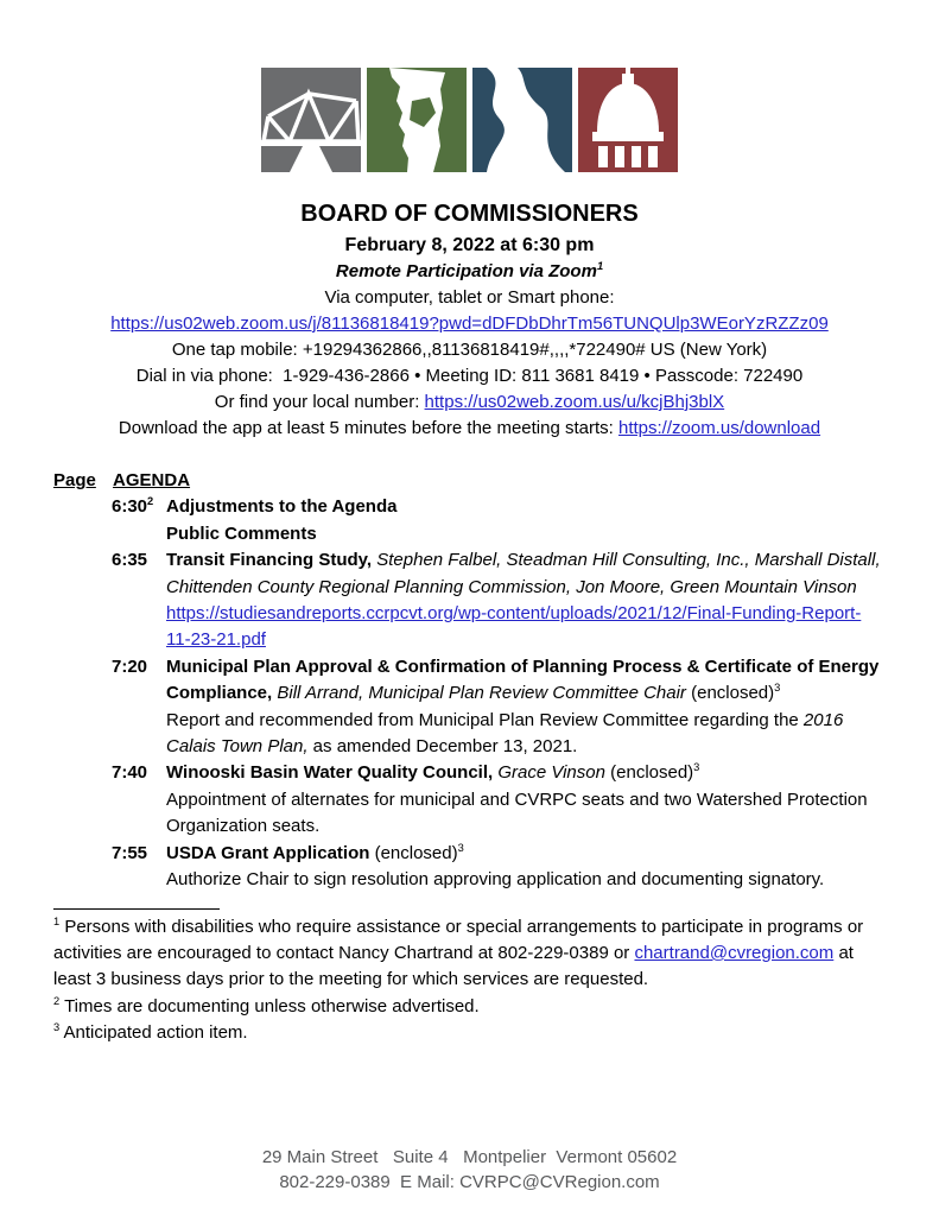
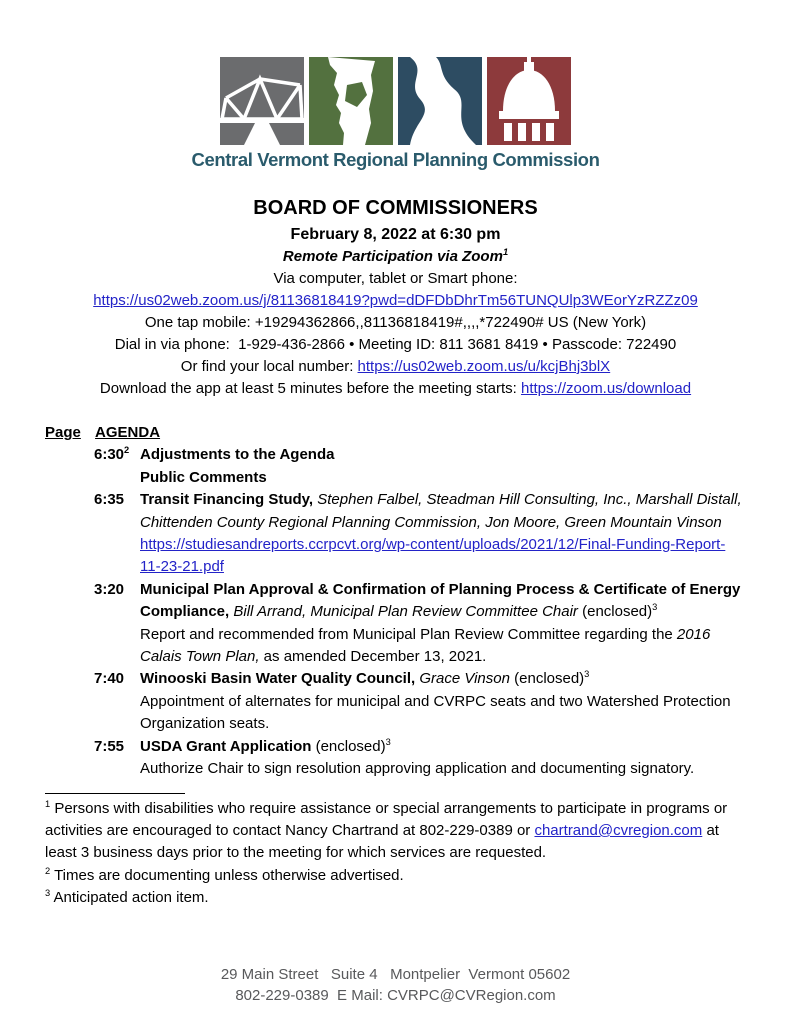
+ Central Vermont Regional Planning Commission
  BOARD OF COMMISSIONERS
  February 8, 2022 at 6:30 pm
  Remote Participation via Zoom1
  Via computer, tablet or Smart phone:
  https://us02web.zoom.us/j/81136818419?pwd=dDFDbDhrTm56TUNQUlp3WEorYzRZZz09
  One tap mobile: +19294362866,,81136818419#,,,,*722490# US (New York)
  Dial in via phone: 1-929-436-2866 • Meeting ID: 811 3681 8419 • Passcode: 722490
  Or find your local number: https://us02web.zoom.us/u/kcjBhj3blX
  Download the app at least 5 minutes before the meeting starts: https://zoom.us/download
  Page AGENDA
  6:302
  Adjustments to the Agenda
  Public Comments
  6:35
  Transit Financing Study, Stephen Falbel, Steadman Hill Consulting, Inc., Marshall Distall, Chittenden County Regional Planning Commission, Jon Moore, Green Mountain Vinson
  https://studiesandreports.ccrpcvt.org/wp-content/uploads/2021/12/Final-Funding-Report-11-23-21.pdf
- 7:20
+ 3:20
  Municipal Plan Approval & Confirmation of Planning Process & Certificate of Energy Compliance, Bill Arrand, Municipal Plan Review Committee Chair (enclosed)3
  Report and recommended from Municipal Plan Review Committee regarding the 2016 Calais Town Plan, as amended December 13, 2021.
  7:40
  Winooski Basin Water Quality Council, Grace Vinson (enclosed)3
  Appointment of alternates for municipal and CVRPC seats and two Watershed Protection Organization seats.
  7:55
  USDA Grant Application (enclosed)3
  Authorize Chair to sign resolution approving application and documenting signatory.
  1 Persons with disabilities who require assistance or special arrangements to participate in programs or activities are encouraged to contact Nancy Chartrand at 802-229-0389 or chartrand@cvregion.com at least 3 business days prior to the meeting for which services are requested.
  2 Times are documenting unless otherwise advertised.
  3 Anticipated action item.
  29 Main Street Suite 4 Montpelier Vermont 05602
  802-229-0389 E Mail: CVRPC@CVRegion.com
